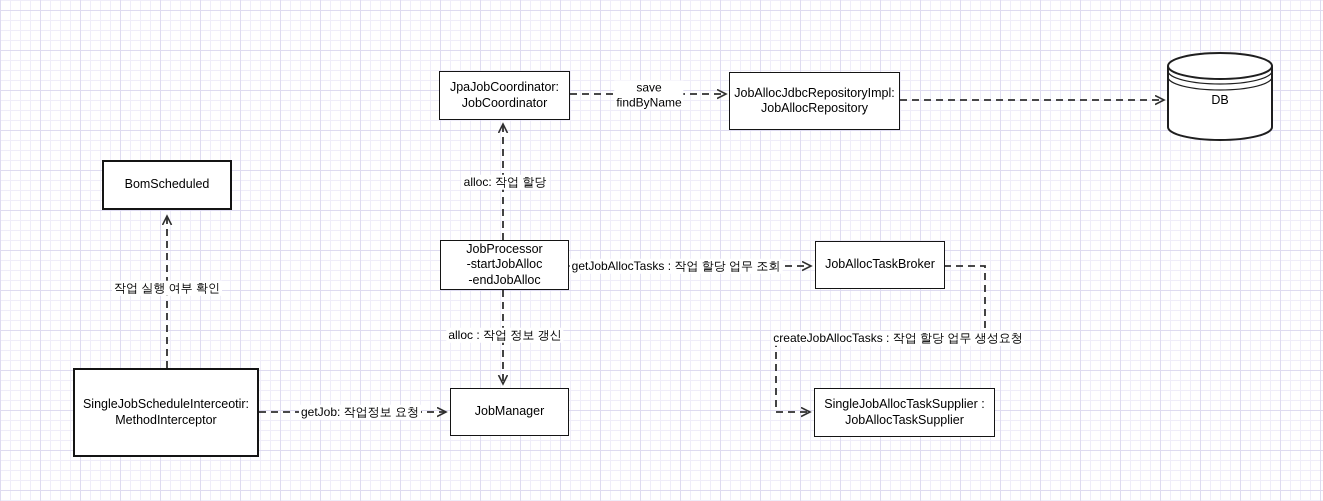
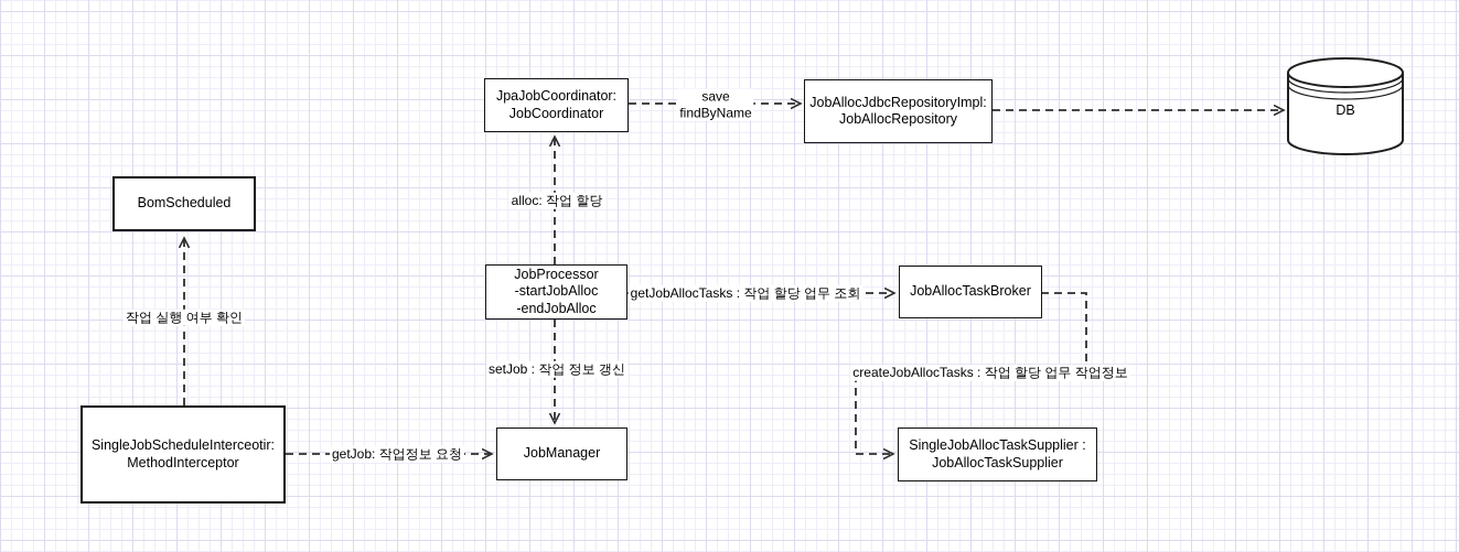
  DB
  JpaJobCoordinator:
  JobCoordinator
  JobAllocJdbcRepositoryImpl:
  JobAllocRepository
  JobProcessor
  -startJobAlloc
  -endJobAlloc
  JobAllocTaskBroker
  SingleJobAllocTaskSupplier :
  JobAllocTaskSupplier
  JobManager
  BomScheduled
  SingleJobScheduleInterceotir:
  MethodInterceptor
  save
  findByName
  alloc: 작업 할당
  getJobAllocTasks : 작업 할당 업무 조회
- createJobAllocTasks : 작업 할당 업무 생성요청
+ createJobAllocTasks : 작업 할당 업무 작업정보
- alloc : 작업 정보 갱신
+ setJob : 작업 정보 갱신
  getJob: 작업정보 요청
  작업 실행 여부 확인
